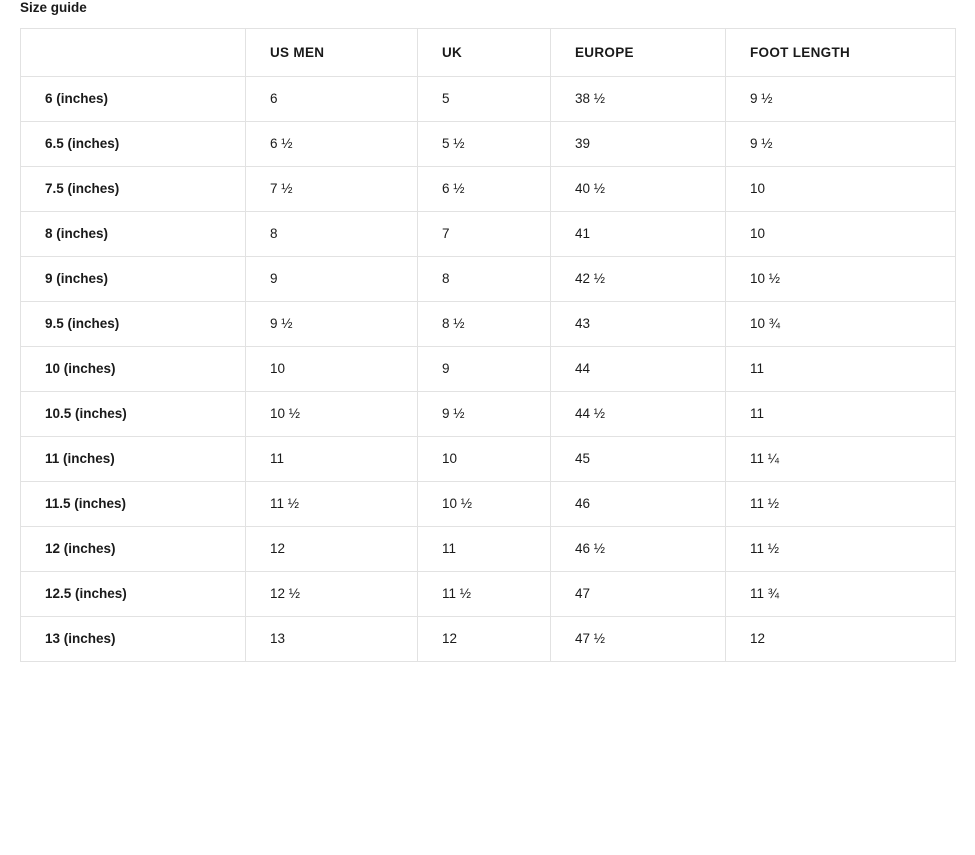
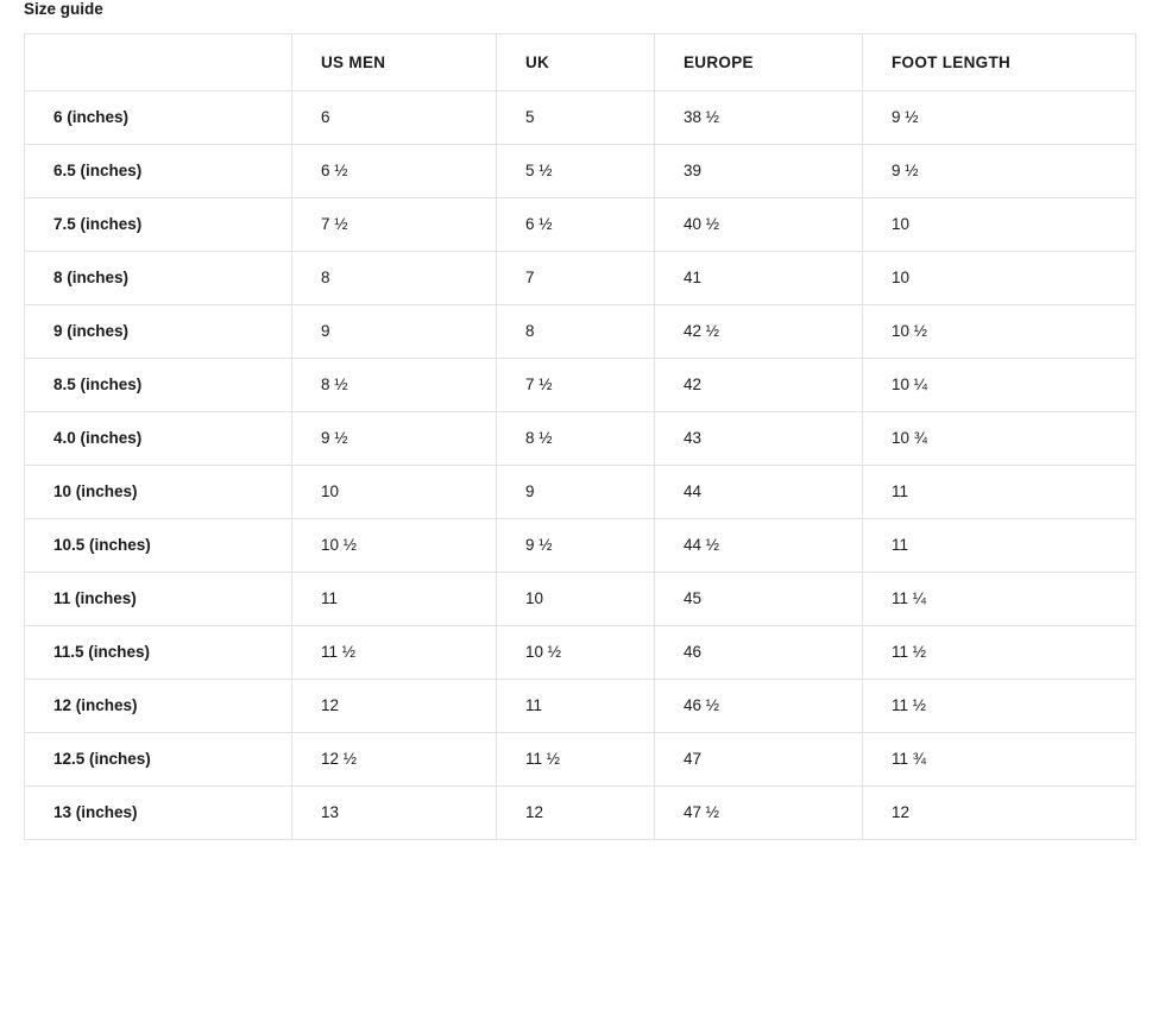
  Size guide
  	US MEN	UK	EUROPE	FOOT LENGTH
  6 (inches)	6	5	38 ½	9 ½
  6.5 (inches)	6 ½	5 ½	39	9 ½
  7.5 (inches)	7 ½	6 ½	40 ½	10
  8 (inches)	8	7	41	10
  9 (inches)	9	8	42 ½	10 ½
+ 8.5 (inches)	8 ½	7 ½	42	10 ¼
- 9.5 (inches)	9 ½	8 ½	43	10 ¾
+ 4.0 (inches)	9 ½	8 ½	43	10 ¾
  10 (inches)	10	9	44	11
  10.5 (inches)	10 ½	9 ½	44 ½	11
  11 (inches)	11	10	45	11 ¼
  11.5 (inches)	11 ½	10 ½	46	11 ½
  12 (inches)	12	11	46 ½	11 ½
  12.5 (inches)	12 ½	11 ½	47	11 ¾
  13 (inches)	13	12	47 ½	12
